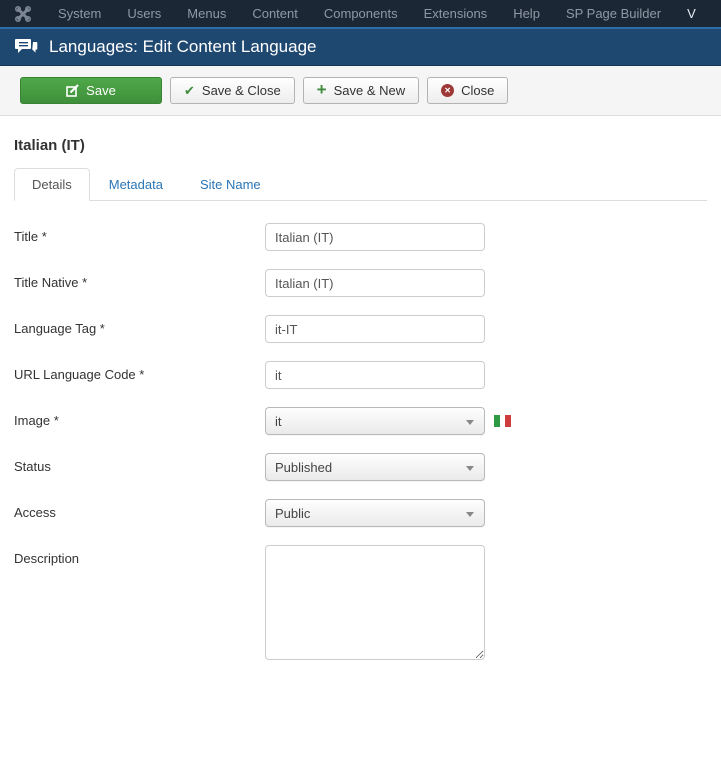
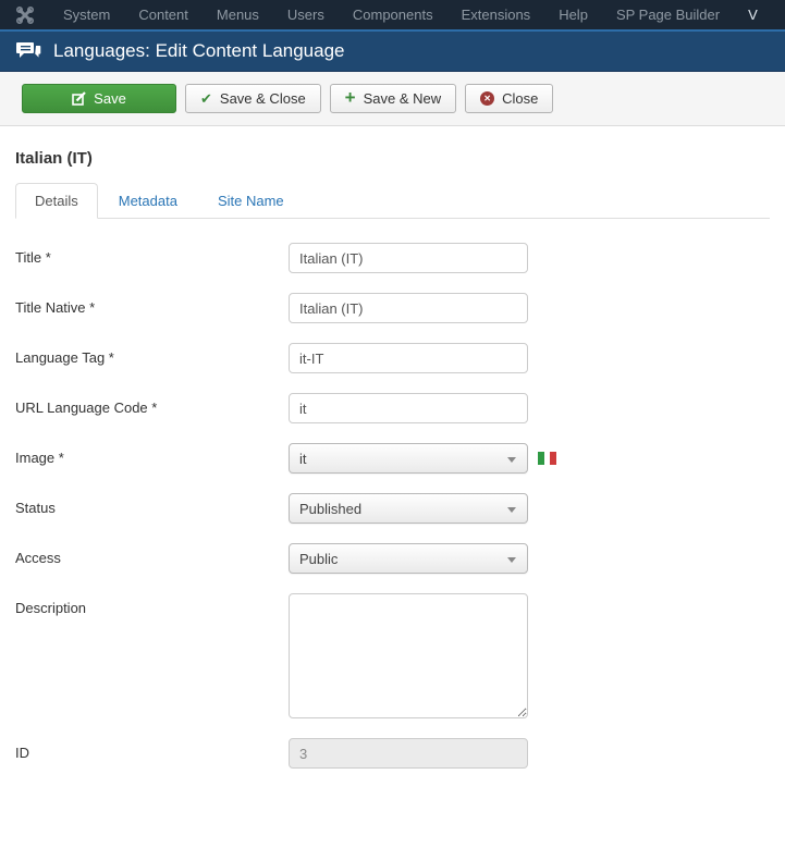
  System
- Users
+ Content
  Menus
- Content
+ Users
  Components
  Extensions
  Help
  SP Page Builder
  V
  Languages: Edit Content Language
  Save
  Save & Close
  Save & New
  Close
  Italian (IT)
  Details
  Metadata
  Site Name
  Title *
  Italian (IT)
  Title Native *
  Italian (IT)
  Language Tag *
  it-IT
  URL Language Code *
  it
  Image *
  it
  Status
  Published
  Access
  Public
  Description
+ ID
+ 3
